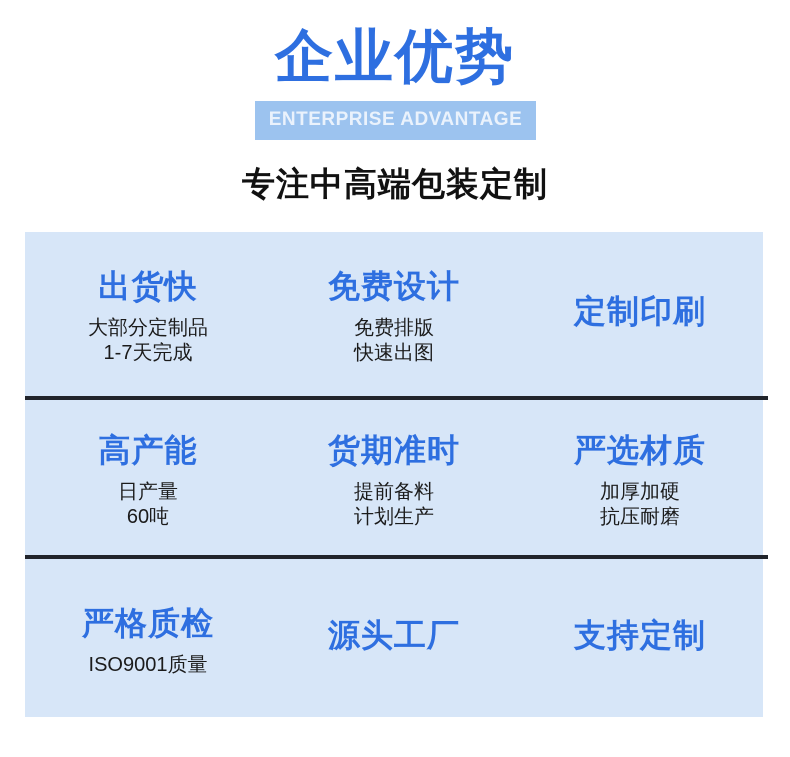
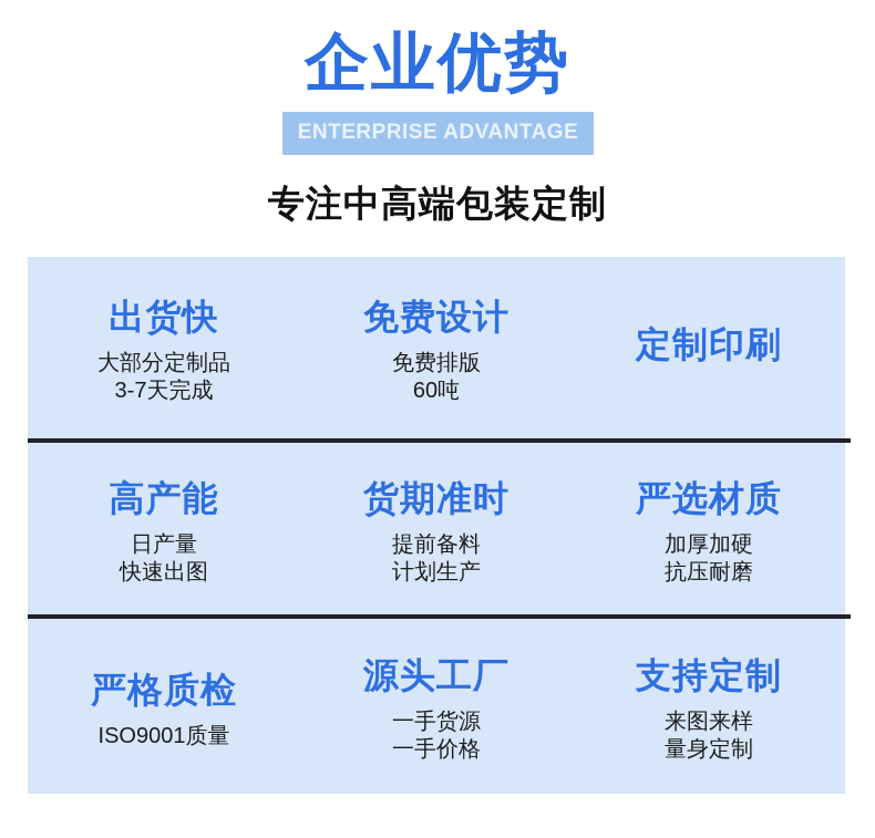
  企业优势
  ENTERPRISE ADVANTAGE
  专注中高端包装定制
  出货快
  大部分定制品
- 1-7天完成
+ 3-7天完成
  免费设计
  免费排版
- 快速出图
+ 60吨
  定制印刷
  高产能
  日产量
- 60吨
+ 快速出图
  货期准时
  提前备料
  计划生产
  严选材质
  加厚加硬
  抗压耐磨
  严格质检
  ISO9001质量
  源头工厂
+ 一手货源
+ 一手价格
  支持定制
+ 来图来样
+ 量身定制
